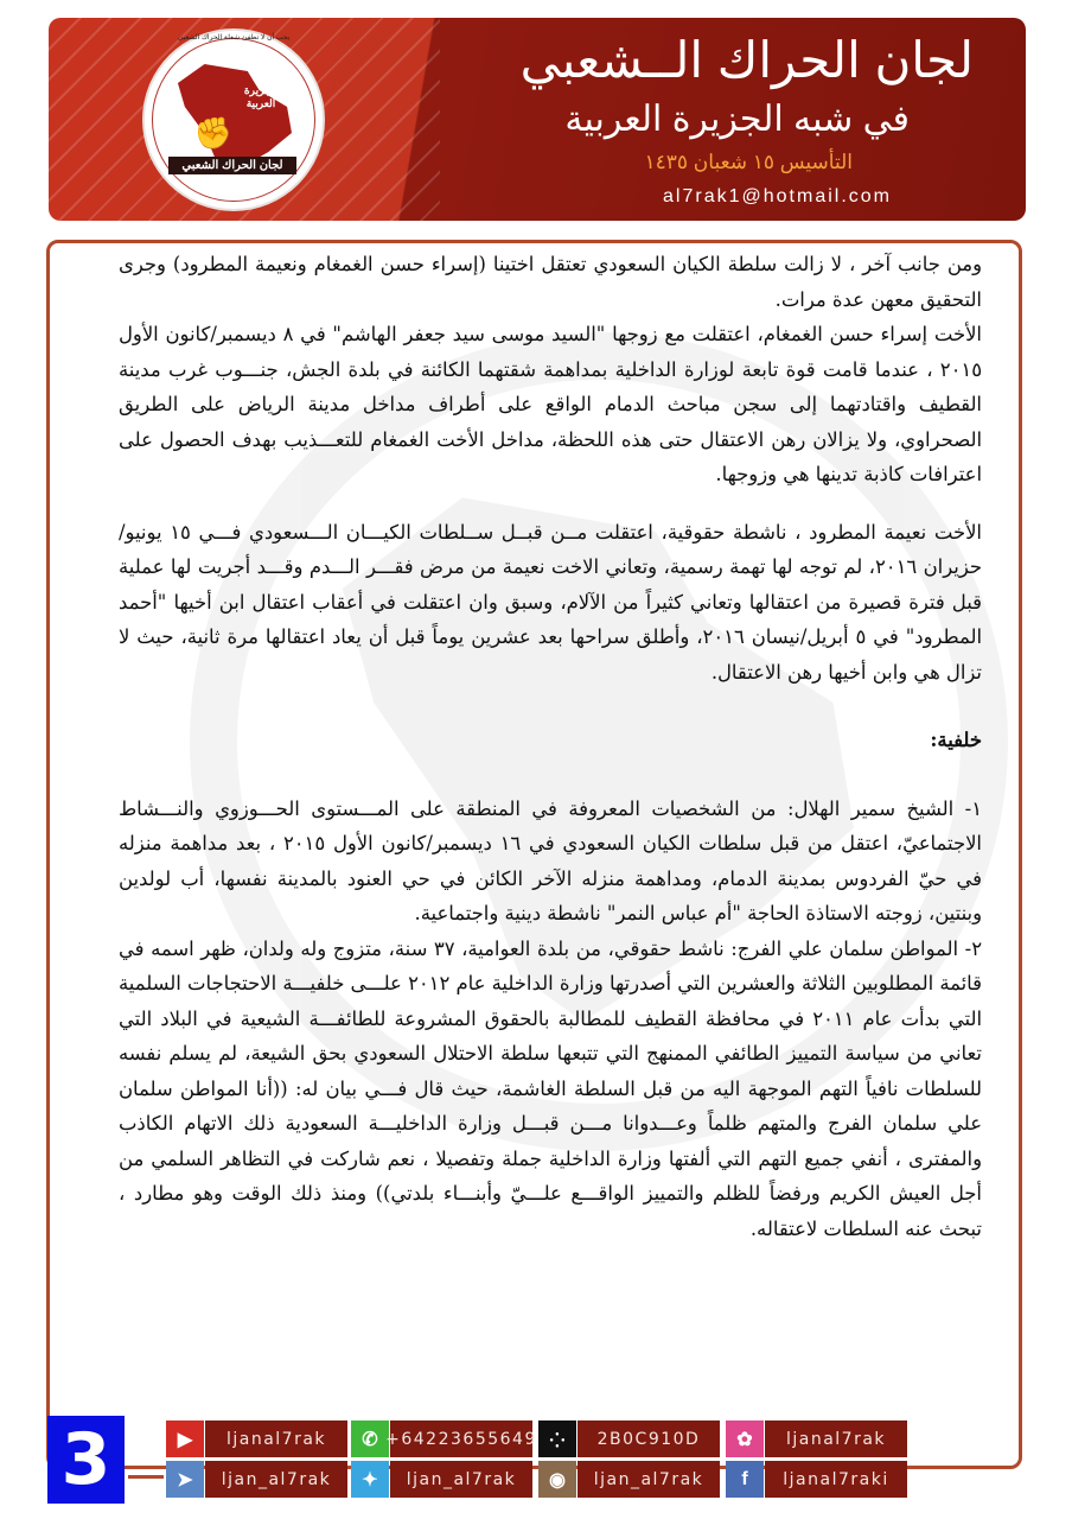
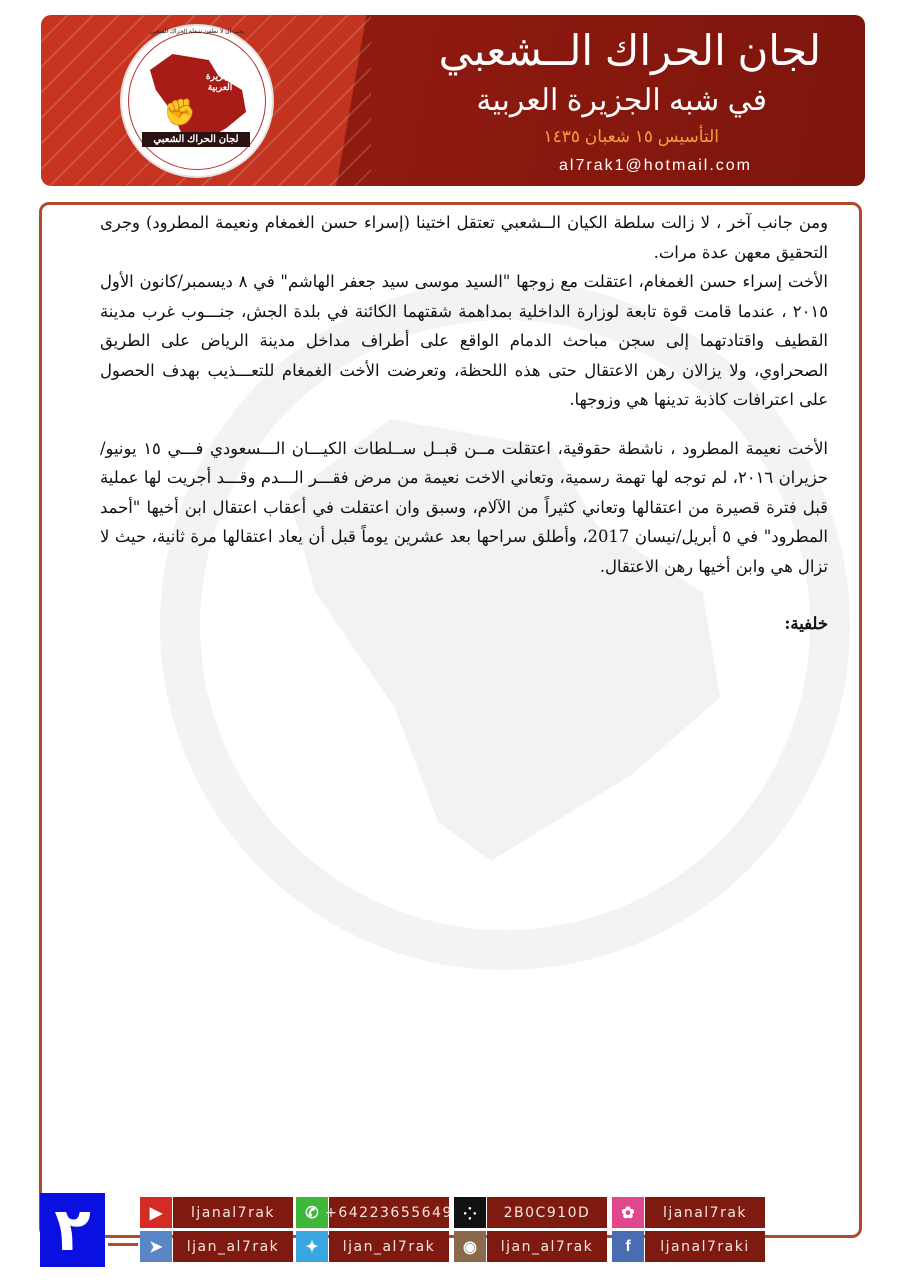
  هلجزيرة العربية
  ✊
  لجان الحراك الشعبي
  لجان الحراك الــشعبي
  في شبه الجزيرة العربية
  التأسيس ١٥ شعبان ١٤٣٥
  al7rak1@hotmail.com
- ومن جانب آخر ، لا زالت سلطة الكيان السعودي تعتقل اختينا (إسراء حسن الغمغام ونعيمة المطرود) وجرى التحقيق معهن عدة مرات.
+ ومن جانب آخر ، لا زالت سلطة الكيان الــشعبي تعتقل اختينا (إسراء حسن الغمغام ونعيمة المطرود) وجرى التحقيق معهن عدة مرات.
- الأخت إسراء حسن الغمغام، اعتقلت مع زوجها "السيد موسى سيد جعفر الهاشم" في ٨ ديسمبر/كانون الأول ٢٠١٥ ، عندما قامت قوة تابعة لوزارة الداخلية بمداهمة شقتهما الكائنة في بلدة الجش، جنـــوب غرب مدينة القطيف واقتادتهما إلى سجن مباحث الدمام الواقع على أطراف مداخل مدينة الرياض على الطريق الصحراوي، ولا يزالان رهن الاعتقال حتى هذه اللحظة، مداخل الأخت الغمغام للتعـــذيب بهدف الحصول على اعترافات كاذبة تدينها هي وزوجها.
+ الأخت إسراء حسن الغمغام، اعتقلت مع زوجها "السيد موسى سيد جعفر الهاشم" في ٨ ديسمبر/كانون الأول ٢٠١٥ ، عندما قامت قوة تابعة لوزارة الداخلية بمداهمة شقتهما الكائنة في بلدة الجش، جنـــوب غرب مدينة القطيف واقتادتهما إلى سجن مباحث الدمام الواقع على أطراف مداخل مدينة الرياض على الطريق الصحراوي، ولا يزالان رهن الاعتقال حتى هذه اللحظة، وتعرضت الأخت الغمغام للتعـــذيب بهدف الحصول على اعترافات كاذبة تدينها هي وزوجها.
- الأخت نعيمة المطرود ، ناشطة حقوقية، اعتقلت مــن قبــل ســلطات الكيـــان الـــسعودي فـــي ١٥ يونيو/حزيران ٢٠١٦، لم توجه لها تهمة رسمية، وتعاني الاخت نعيمة من مرض فقـــر الـــدم وقـــد أجريت لها عملية قبل فترة قصيرة من اعتقالها وتعاني كثيراً من الآلام، وسبق وان اعتقلت في أعقاب اعتقال ابن أخيها "أحمد المطرود" في ٥ أبريل/نيسان ٢٠١٦، وأطلق سراحها بعد عشرين يوماً قبل أن يعاد اعتقالها مرة ثانية، حيث لا تزال هي وابن أخيها رهن الاعتقال.
+ الأخت نعيمة المطرود ، ناشطة حقوقية، اعتقلت مــن قبــل ســلطات الكيـــان الـــسعودي فـــي ١٥ يونيو/حزيران ٢٠١٦، لم توجه لها تهمة رسمية، وتعاني الاخت نعيمة من مرض فقـــر الـــدم وقـــد أجريت لها عملية قبل فترة قصيرة من اعتقالها وتعاني كثيراً من الآلام، وسبق وان اعتقلت في أعقاب اعتقال ابن أخيها "أحمد المطرود" في ٥ أبريل/نيسان 2017، وأطلق سراحها بعد عشرين يوماً قبل أن يعاد اعتقالها مرة ثانية، حيث لا تزال هي وابن أخيها رهن الاعتقال.
  خلفية:
- ١- الشيخ سمير الهلال: من الشخصيات المعروفة في المنطقة على المـــستوى الحـــوزوي والنـــشاط الاجتماعيّ، اعتقل من قبل سلطات الكيان السعودي في ١٦ ديسمبر/كانون الأول ٢٠١٥ ، بعد مداهمة منزله في حيّ الفردوس بمدينة الدمام، ومداهمة منزله الآخر الكائن في حي العنود بالمدينة نفسها، أب لولدين وبنتين، زوجته الاستاذة الحاجة "أم عباس النمر" ناشطة دينية واجتماعية.
- ٢- المواطن سلمان علي الفرج: ناشط حقوقي، من بلدة العوامية، ٣٧ سنة، متزوج وله ولدان، ظهر اسمه في قائمة المطلوبين الثلاثة والعشرين التي أصدرتها وزارة الداخلية عام ٢٠١٢ علـــى خلفيـــة الاحتجاجات السلمية التي بدأت عام ٢٠١١ في محافظة القطيف للمطالبة بالحقوق المشروعة للطائفـــة الشيعية في البلاد التي تعاني من سياسة التمييز الطائفي الممنهج التي تتبعها سلطة الاحتلال السعودي بحق الشيعة، لم يسلم نفسه للسلطات نافياً التهم الموجهة اليه من قبل السلطة الغاشمة، حيث قال فـــي بيان له: ((أنا المواطن سلمان علي سلمان الفرج والمتهم ظلماً وعـــدوانا مـــن قبـــل وزارة الداخليـــة السعودية ذلك الاتهام الكاذب والمفترى ، أنفي جميع التهم التي ألفتها وزارة الداخلية جملة وتفصيلا ، نعم شاركت في التظاهر السلمي من أجل العيش الكريم ورفضاً للظلم والتمييز الواقـــع علـــيّ وأبنـــاء بلدتي)) ومنذ ذلك الوقت وهو مطارد ، تبحث عنه السلطات لاعتقاله.
- 3
+ ٢
  ▶
  ljanal7rak
  ✆
  +64223655649
  ⁘
  2B0C910D
  ✿
  ljanal7rak
  ➤
  ljan_al7rak
  ✦
  ljan_al7rak
  ◉
  ljan_al7rak
  f
  ljanal7raki
